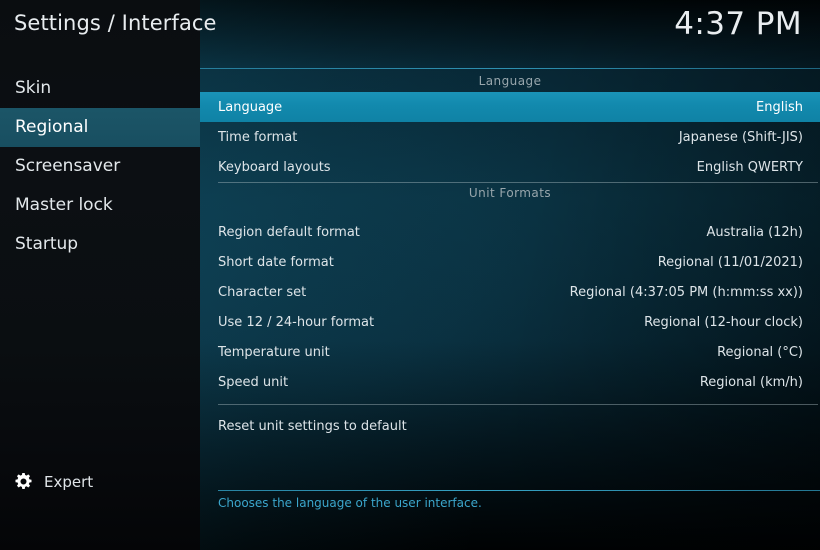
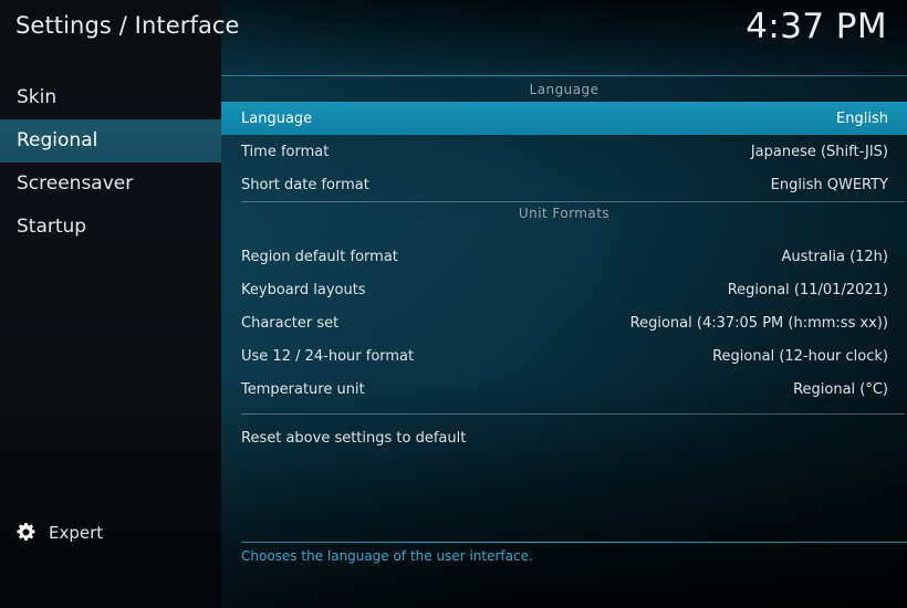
  Language
  Language
  English
  Time format
  Japanese (Shift-JIS)
- Keyboard layouts
+ Short date format
  English QWERTY
  Unit Formats
  Region default format
  Australia (12h)
- Short date format
+ Keyboard layouts
  Regional (11/01/2021)
  Character set
  Regional (4:37:05 PM (h:mm:ss xx))
  Use 12 / 24-hour format
  Regional (12-hour clock)
  Temperature unit
  Regional (°C)
- Speed unit
- Regional (km/h)
- Reset unit settings to default
+ Reset above settings to default
  Chooses the language of the user interface.
  4:37 PM
  Settings / Interface
  Skin
  Regional
  Screensaver
- Master lock
  Startup
  Expert
